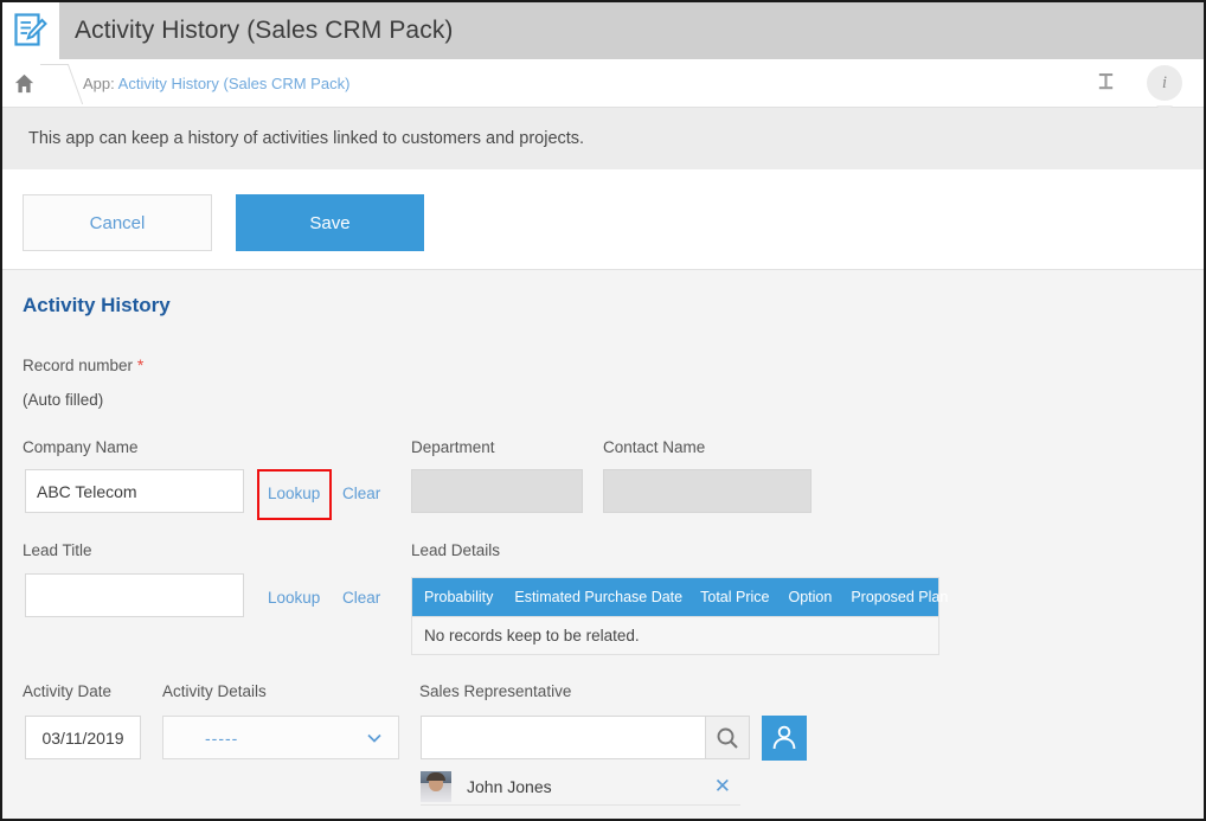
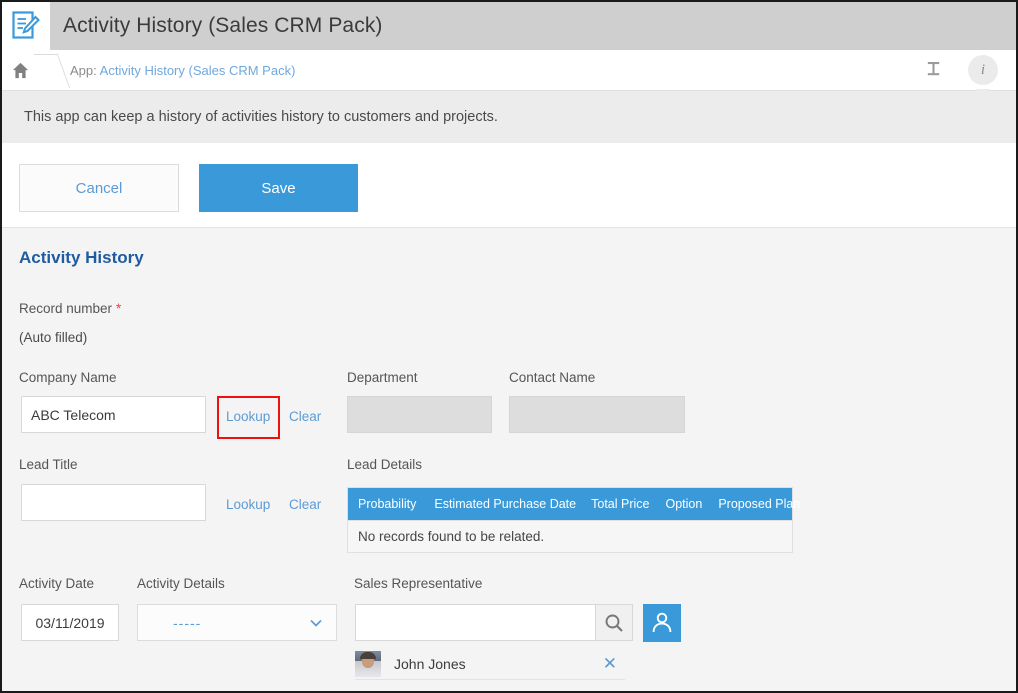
  Activity History (Sales CRM Pack)
  App: Activity History (Sales CRM Pack)
  i
- This app can keep a history of activities linked to customers and projects.
+ This app can keep a history of activities history to customers and projects.
  Cancel
  Save
  Activity History
  Record number *
  (Auto filled)
  Company Name
  ABC Telecom
  Lookup
  Clear
  Department
  Contact Name
  Lead Title
  Lookup
  Clear
  Lead Details
  Probability
  Estimated Purchase Date
  Total Price
  Option
  Proposed Plan
- No records keep to be related.
+ No records found to be related.
  Activity Date
  03/11/2019
  Activity Details
  -----
  Sales Representative
  John Jones
  ✕
